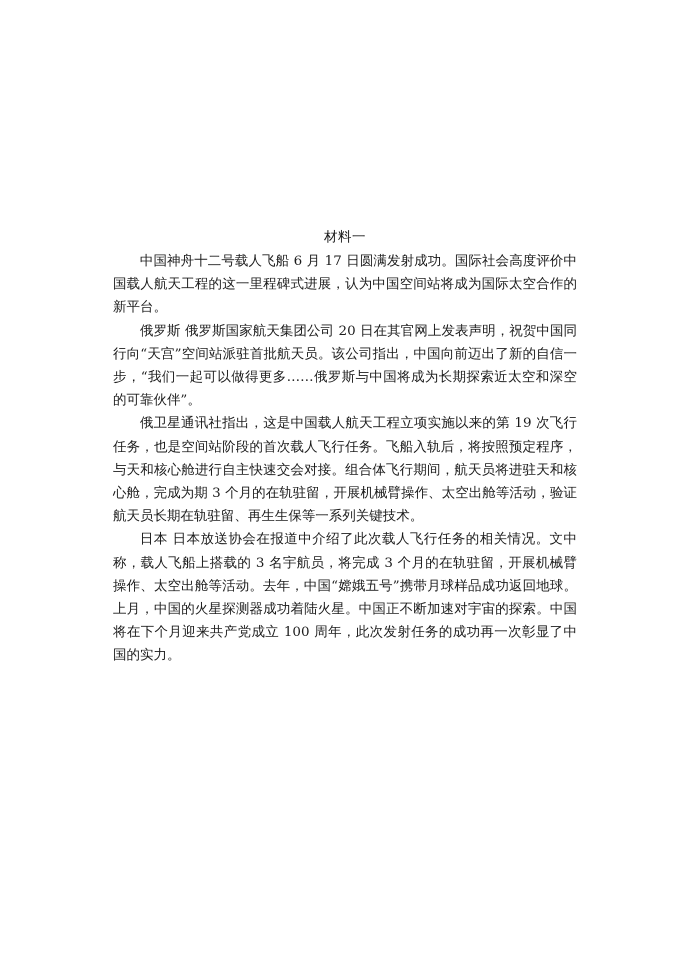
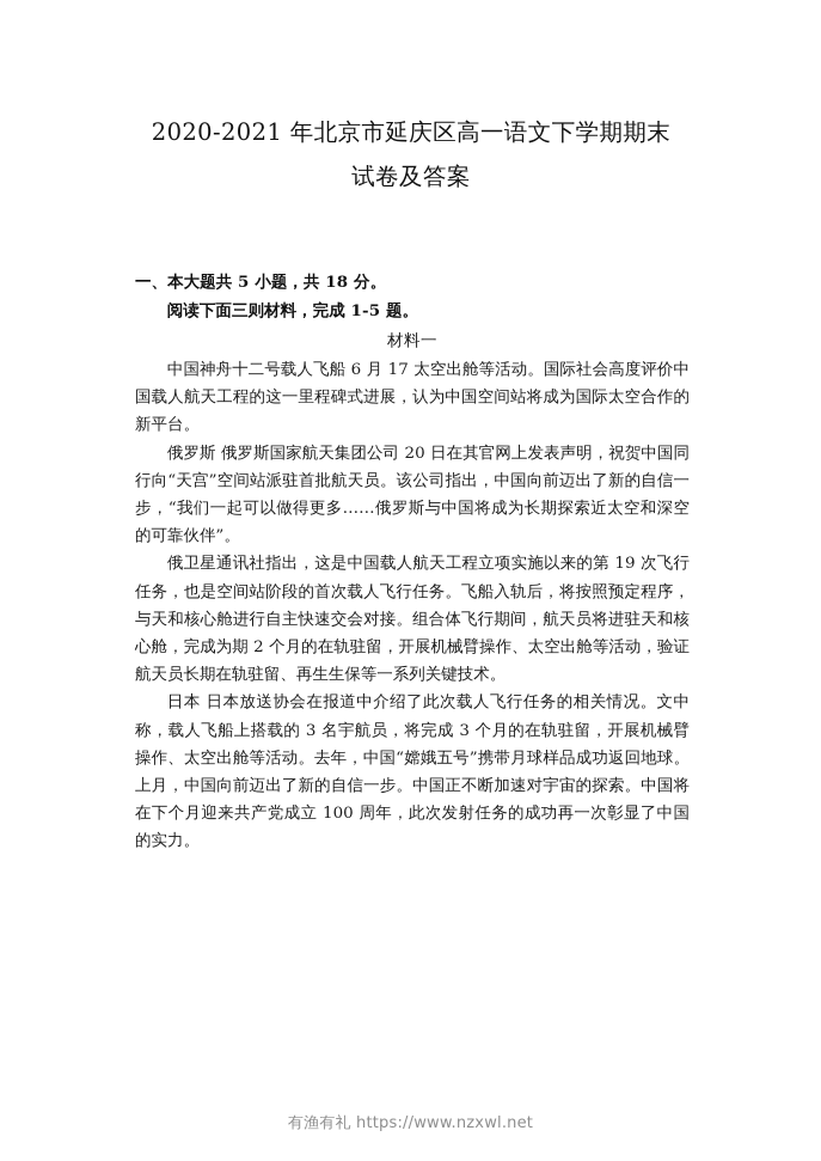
+ 2020-2021 年北京市延庆区高一语文下学期期末
+ 试卷及答案
+ 一、本大题共 5 小题，共 18 分。
+ 阅读下面三则材料，完成 1-5 题。
  材料一
- 中国神舟十二号载人飞船 6 月 17 日圆满发射成功。国际社会高度评价中国载人航天工程的这一里程碑式进展，认为中国空间站将成为国际太空合作的新平台。
+ 中国神舟十二号载人飞船 6 月 17 太空出舱等活动。国际社会高度评价中国载人航天工程的这一里程碑式进展，认为中国空间站将成为国际太空合作的新平台。
  俄罗斯 俄罗斯国家航天集团公司 20 日在其官网上发表声明，祝贺中国同行向“天宫”空间站派驻首批航天员。该公司指出，中国向前迈出了新的自信一步，“我们一起可以做得更多……俄罗斯与中国将成为长期探索近太空和深空的可靠伙伴”。
- 俄卫星通讯社指出，这是中国载人航天工程立项实施以来的第 19 次飞行任务，也是空间站阶段的首次载人飞行任务。飞船入轨后，将按照预定程序，与天和核心舱进行自主快速交会对接。组合体飞行期间，航天员将进驻天和核心舱，完成为期 3 个月的在轨驻留，开展机械臂操作、太空出舱等活动，验证航天员长期在轨驻留、再生生保等一系列关键技术。
+ 俄卫星通讯社指出，这是中国载人航天工程立项实施以来的第 19 次飞行任务，也是空间站阶段的首次载人飞行任务。飞船入轨后，将按照预定程序，与天和核心舱进行自主快速交会对接。组合体飞行期间，航天员将进驻天和核心舱，完成为期 2 个月的在轨驻留，开展机械臂操作、太空出舱等活动，验证航天员长期在轨驻留、再生生保等一系列关键技术。
- 日本 日本放送协会在报道中介绍了此次载人飞行任务的相关情况。文中称，载人飞船上搭载的 3 名宇航员，将完成 3 个月的在轨驻留，开展机械臂操作、太空出舱等活动。去年，中国“嫦娥五号”携带月球样品成功返回地球。上月，中国的火星探测器成功着陆火星。中国正不断加速对宇宙的探索。中国将在下个月迎来共产党成立 100 周年，此次发射任务的成功再一次彰显了中国的实力。
+ 日本 日本放送协会在报道中介绍了此次载人飞行任务的相关情况。文中称，载人飞船上搭载的 3 名宇航员，将完成 3 个月的在轨驻留，开展机械臂操作、太空出舱等活动。去年，中国“嫦娥五号”携带月球样品成功返回地球。上月，中国向前迈出了新的自信一步。中国正不断加速对宇宙的探索。中国将在下个月迎来共产党成立 100 周年，此次发射任务的成功再一次彰显了中国的实力。
+ 有渔有礼 https://www.nzxwl.net
